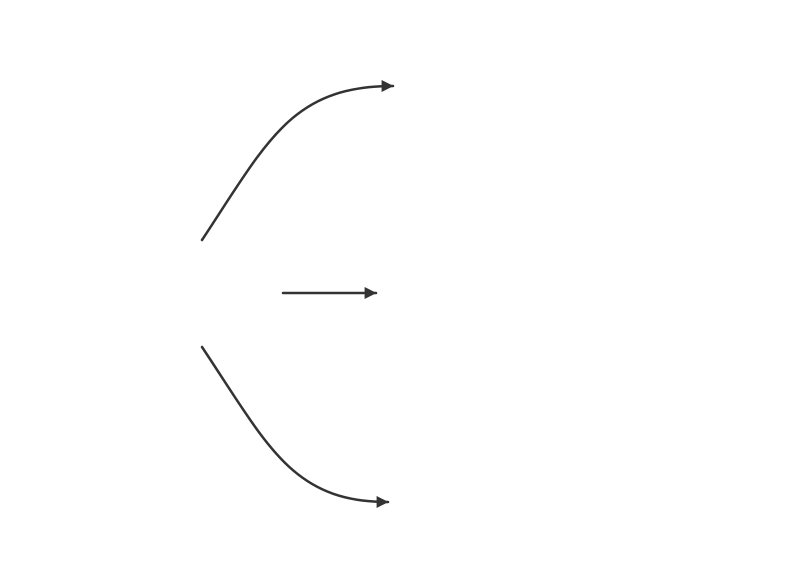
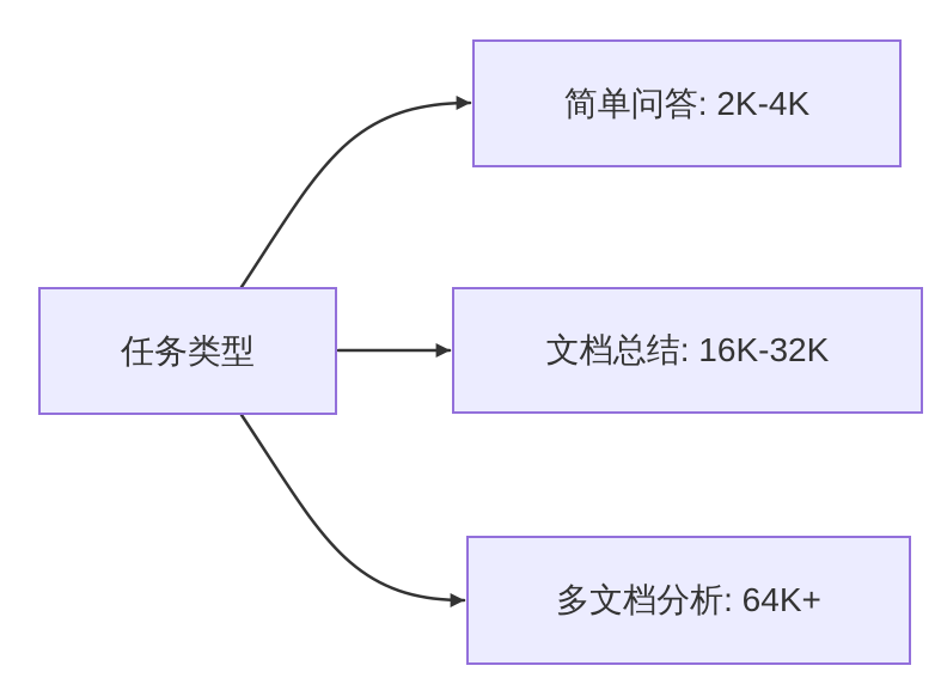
+ 任务类型
+ 简单问答: 2K-4K
+ 文档总结: 16K-32K
+ 多文档分析: 64K+
